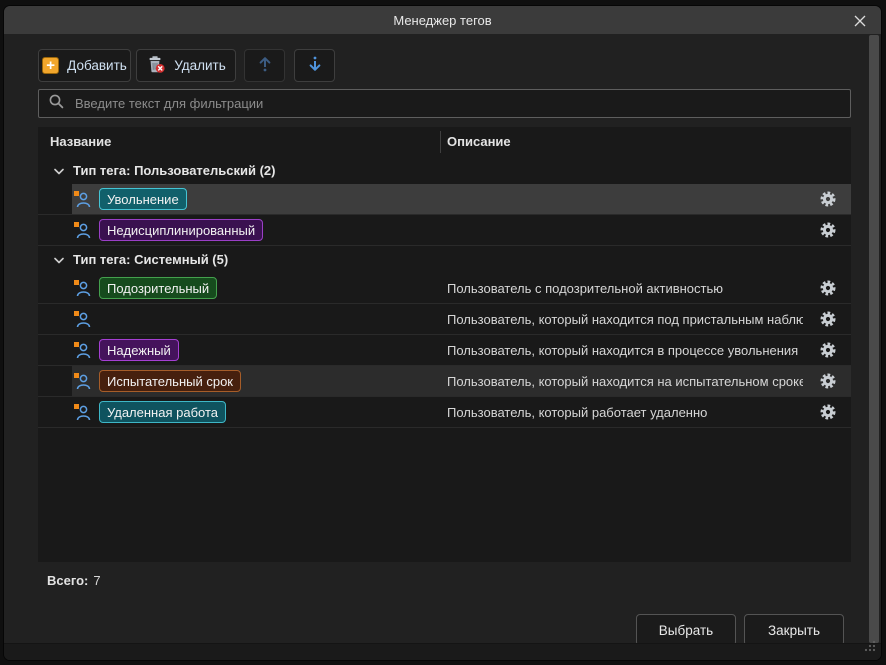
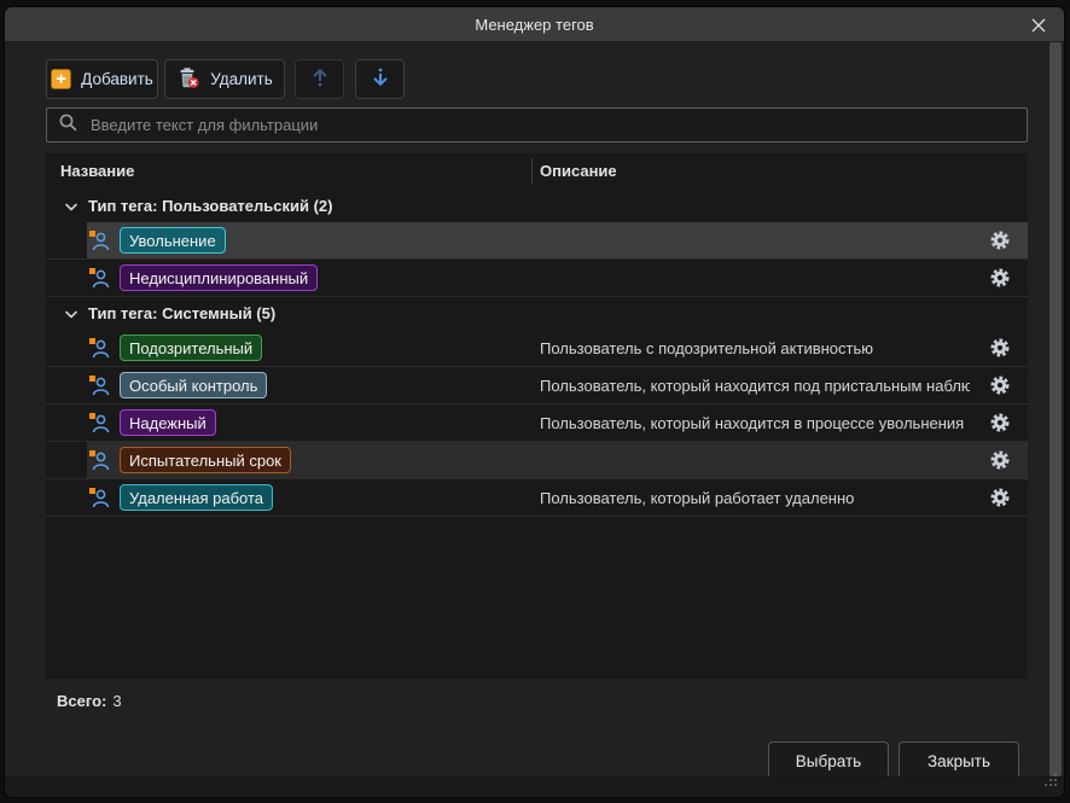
  Менеджер тегов
  +
  Добавить
  Удалить
  Введите текст для фильтрации
  Название
  Описание
  Тип тега: Пользовательский (2)
  Увольнение
  Недисциплинированный
  Тип тега: Системный (5)
  Подозрительный
  Пользователь с подозрительной активностью
+ Особый контроль
  Пользователь, который находится под пристальным наблю
  Надежный
  Пользователь, который находится в процессе увольнения
  Испытательный срок
- Пользователь, который находится на испытательном сроке
  Удаленная работа
  Пользователь, который работает удаленно
- Всего: 7
+ Всего: 3
  Выбрать
  Закрыть
